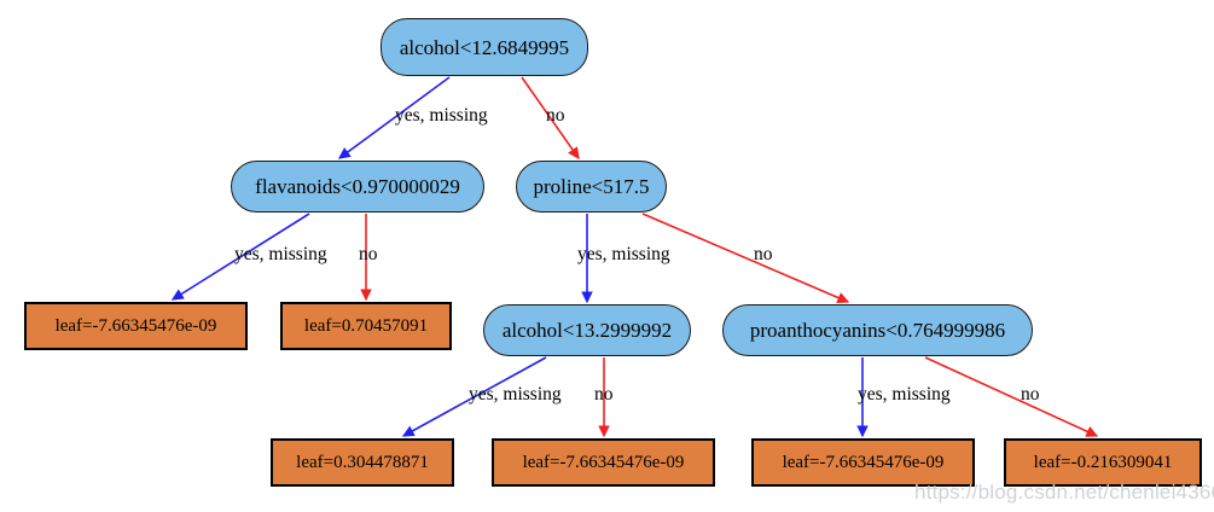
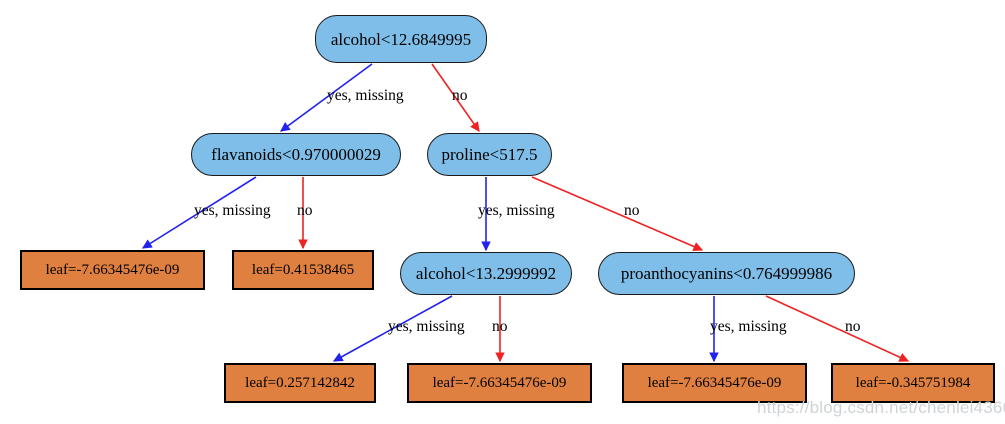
  alcohol<12.6849995
  flavanoids<0.970000029
  proline<517.5
  leaf=-7.66345476e-09
- leaf=0.70457091
+ leaf=0.41538465
  alcohol<13.2999992
  proanthocyanins<0.764999986
- leaf=0.304478871
+ leaf=0.257142842
  leaf=-7.66345476e-09
  leaf=-7.66345476e-09
- leaf=-0.216309041
+ leaf=-0.345751984
  yes, missing
  no
  yes, missing
  no
  yes, missing
  no
  yes, missing
  no
  yes, missing
  no
  https://blog.csdn.net/chenlei436
